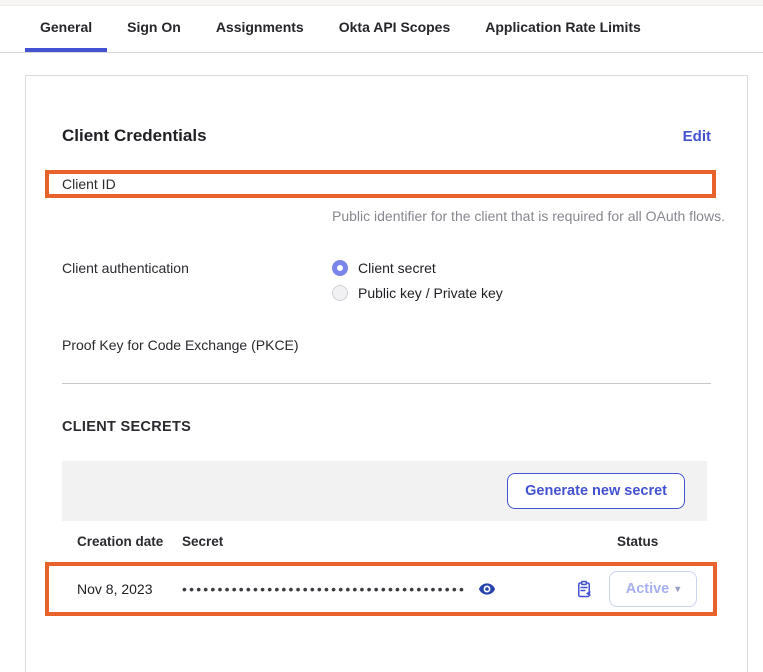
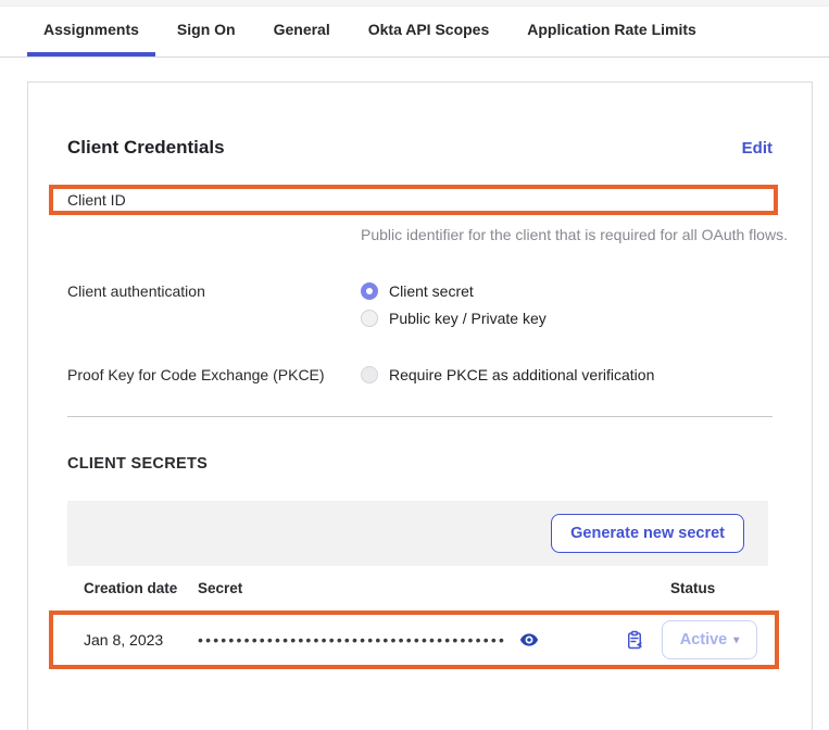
- General
+ Assignments
  Sign On
- Assignments
+ General
  Okta API Scopes
  Application Rate Limits
  Client Credentials
  Edit
  Client ID
  Public identifier for the client that is required for all OAuth flows.
  Client authentication
  Client secret
  Public key / Private key
  Proof Key for Code Exchange (PKCE)
+ Require PKCE as additional verification
  CLIENT SECRETS
  Generate new secret
  Creation date
  Secret
  Status
- Nov 8, 2023
+ Jan 8, 2023
  ••••••••••••••••••••••••••••••••••••••••
  Active
  ▾
